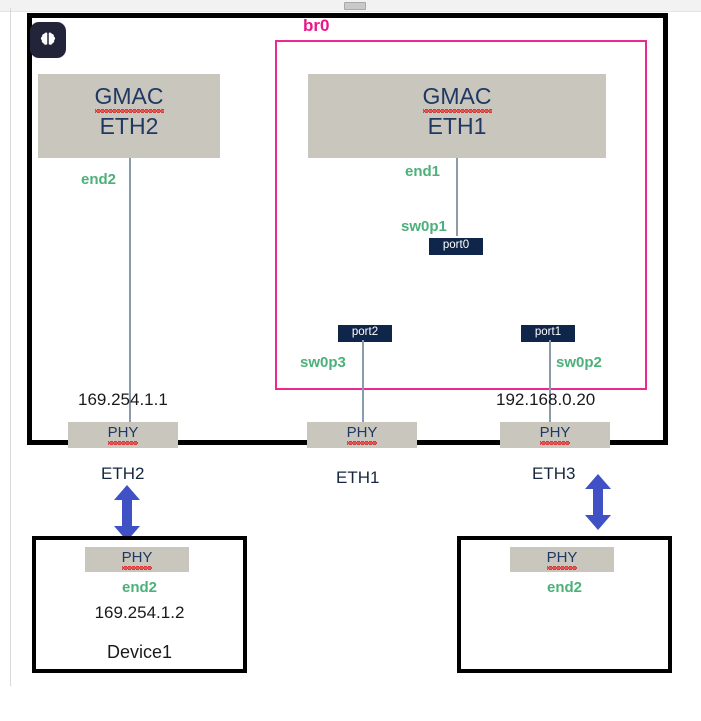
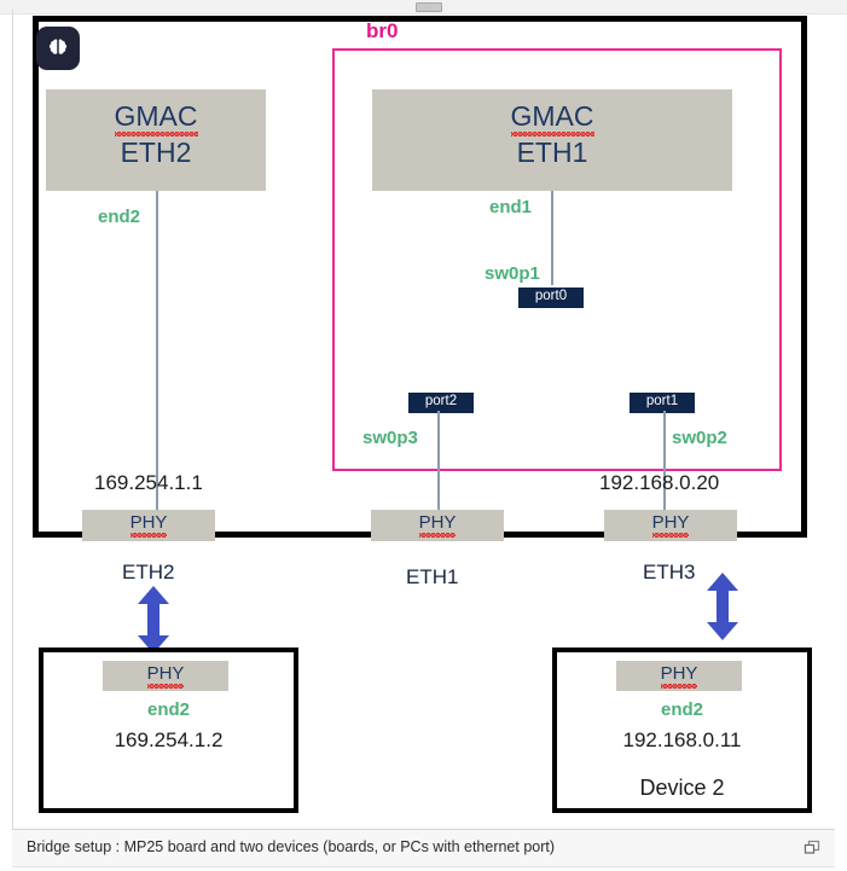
  br0
  GMAC
  ETH2
  end2
  GMAC
  ETH1
  end1
  sw0p1
  port0
  port2
  port1
  sw0p3
  sw0p2
  169.254.1.1
  192.168.0.20
  PHY
  PHY
  PHY
  ETH2
  ETH1
  ETH3
  PHY
  end2
  169.254.1.2
- Device1
  PHY
  end2
+ 192.168.0.11
+ Device 2
+ Bridge setup : MP25 board and two devices (boards, or PCs with ethernet port)
